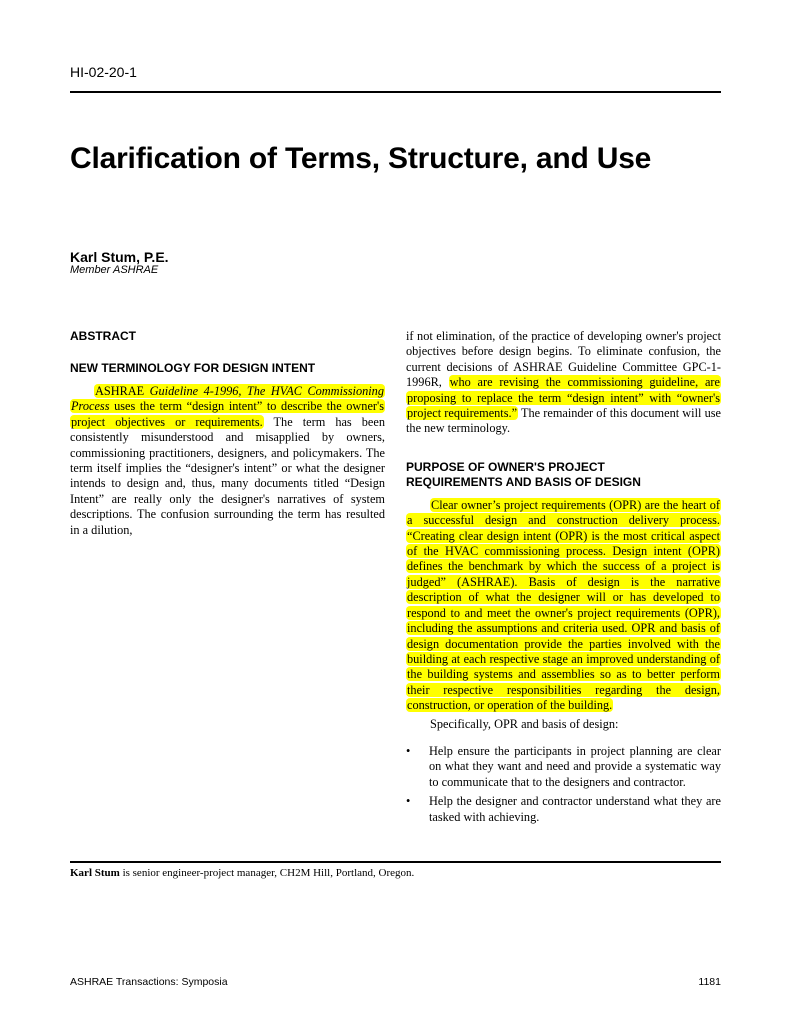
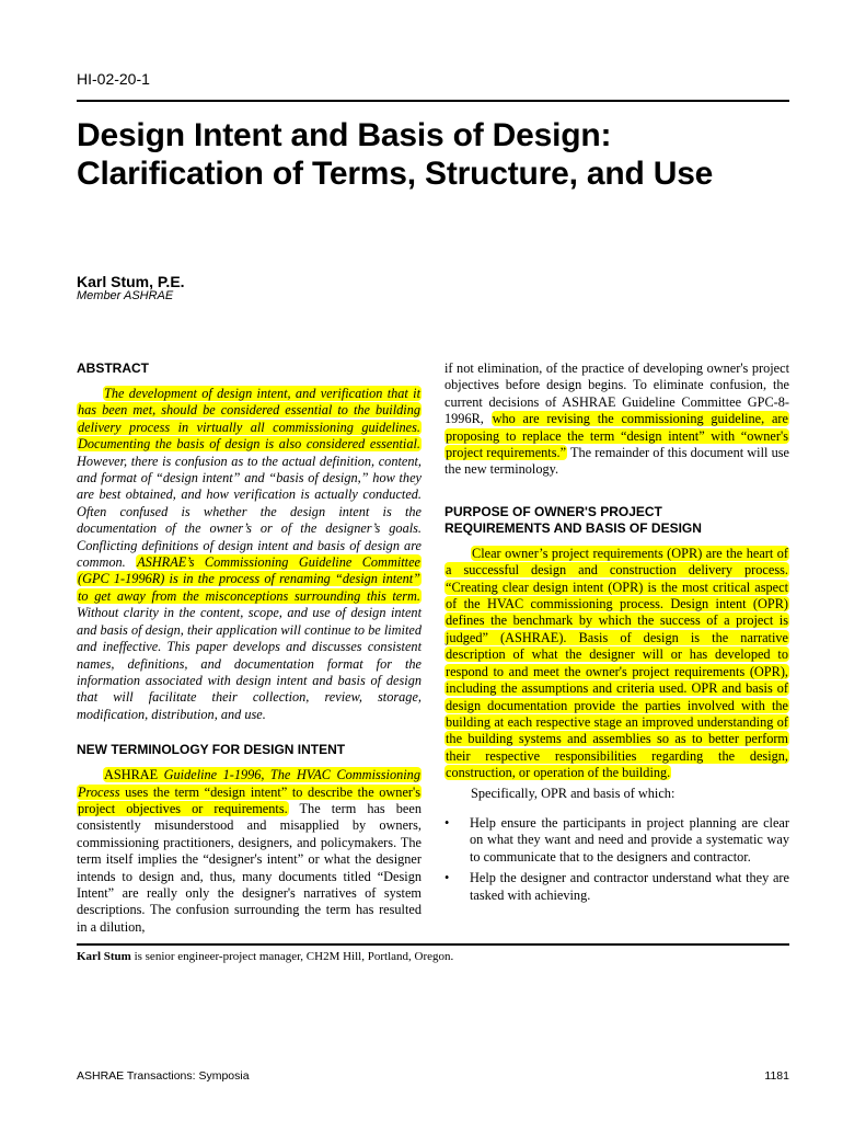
  HI-02-20-1
+ Design Intent and Basis of Design:
  Clarification of Terms, Structure, and Use
  Karl Stum, P.E.
  Member ASHRAE
  ABSTRACT
+ The development of design intent, and verification that it has been met, should be considered essential to the building delivery process in virtually all commissioning guidelines. Documenting the basis of design is also considered essential. However, there is confusion as to the actual definition, content, and format of “design intent” and “basis of design,” how they are best obtained, and how verification is actually conducted. Often confused is whether the design intent is the documentation of the owner’s or of the designer’s goals. Conflicting definitions of design intent and basis of design are common. ASHRAE’s Commissioning Guideline Committee (GPC 1-1996R) is in the process of renaming “design intent” to get away from the misconceptions surrounding this term. Without clarity in the content, scope, and use of design intent and basis of design, their application will continue to be limited and ineffective. This paper develops and discusses consistent names, definitions, and documentation format for the information associated with design intent and basis of design that will facilitate their collection, review, storage, modification, distribution, and use.
  NEW TERMINOLOGY FOR DESIGN INTENT
- ASHRAE Guideline 4-1996, The HVAC Commissioning Process uses the term “design intent” to describe the owner's project objectives or requirements. The term has been consistently misunderstood and misapplied by owners, commissioning practitioners, designers, and policymakers. The term itself implies the “designer's intent” or what the designer intends to design and, thus, many documents titled “Design Intent” are really only the designer's narratives of system descriptions. The confusion surrounding the term has resulted in a dilution,
+ ASHRAE Guideline 1-1996, The HVAC Commissioning Process uses the term “design intent” to describe the owner's project objectives or requirements. The term has been consistently misunderstood and misapplied by owners, commissioning practitioners, designers, and policymakers. The term itself implies the “designer's intent” or what the designer intends to design and, thus, many documents titled “Design Intent” are really only the designer's narratives of system descriptions. The confusion surrounding the term has resulted in a dilution,
- if not elimination, of the practice of developing owner's project objectives before design begins. To eliminate confusion, the current decisions of ASHRAE Guideline Committee GPC-1-1996R, who are revising the commissioning guideline, are proposing to replace the term “design intent” with “owner's project requirements.” The remainder of this document will use the new terminology.
+ if not elimination, of the practice of developing owner's project objectives before design begins. To eliminate confusion, the current decisions of ASHRAE Guideline Committee GPC-8-1996R, who are revising the commissioning guideline, are proposing to replace the term “design intent” with “owner's project requirements.” The remainder of this document will use the new terminology.
  PURPOSE OF OWNER'S PROJECT
  REQUIREMENTS AND BASIS OF DESIGN
  Clear owner’s project requirements (OPR) are the heart of a successful design and construction delivery process. “Creating clear design intent (OPR) is the most critical aspect of the HVAC commissioning process. Design intent (OPR) defines the benchmark by which the success of a project is judged” (ASHRAE). Basis of design is the narrative description of what the designer will or has developed to respond to and meet the owner's project requirements (OPR), including the assumptions and criteria used. OPR and basis of design documentation provide the parties involved with the building at each respective stage an improved understanding of the building systems and assemblies so as to better perform their respective responsibilities regarding the design, construction, or operation of the building.
- Specifically, OPR and basis of design:
+ Specifically, OPR and basis of which:
  •
  Help ensure the participants in project planning are clear on what they want and need and provide a systematic way to communicate that to the designers and contractor.
  •
  Help the designer and contractor understand what they are tasked with achieving.
  Karl Stum is senior engineer-project manager, CH2M Hill, Portland, Oregon.
  ASHRAE Transactions: Symposia
  1181
